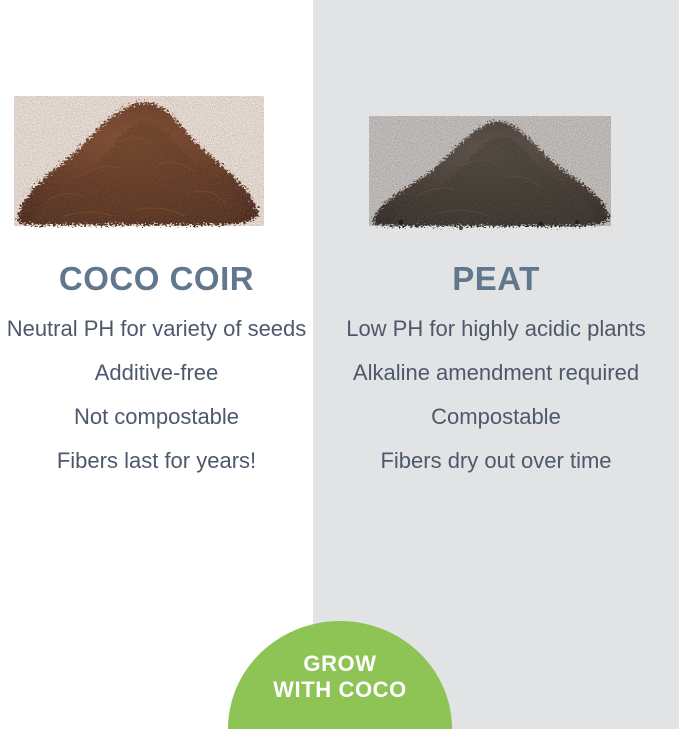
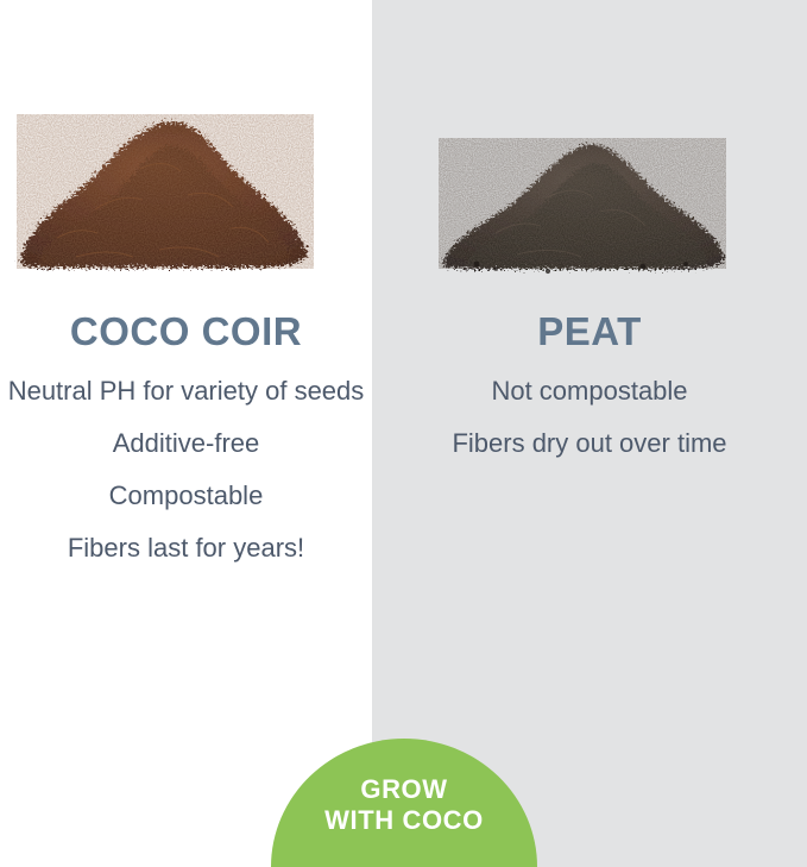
  COCO COIR
  PEAT
  Neutral PH for variety of seeds
  Additive-free
- Not compostable
+ Compostable
  Fibers last for years!
- Low PH for highly acidic plants
- Alkaline amendment required
- Compostable
+ Not compostable
  Fibers dry out over time
  GROW
  WITH COCO
